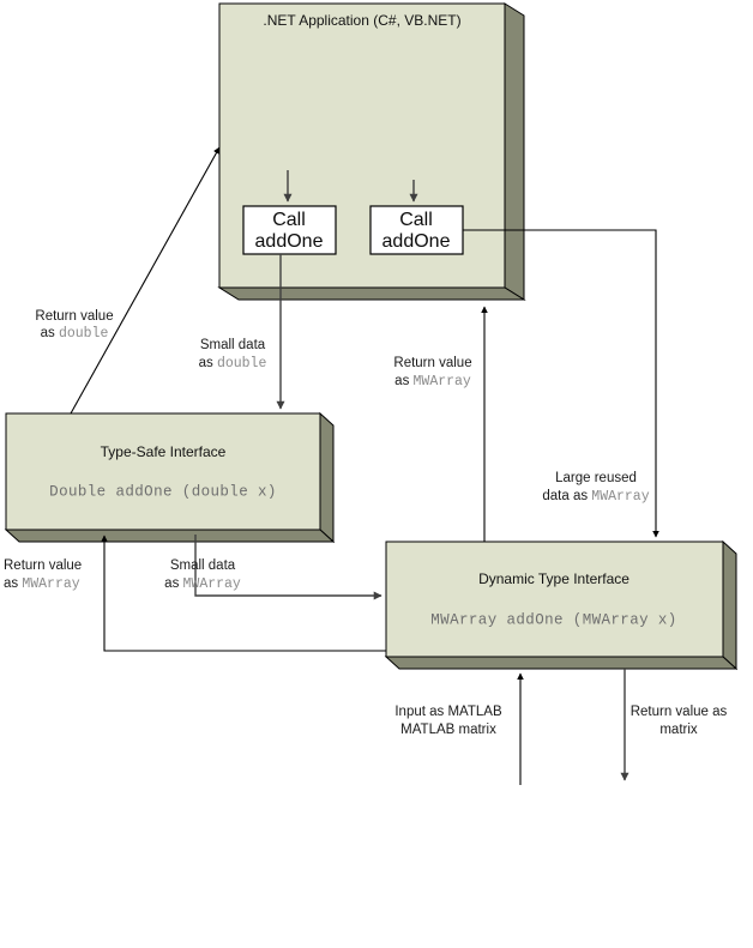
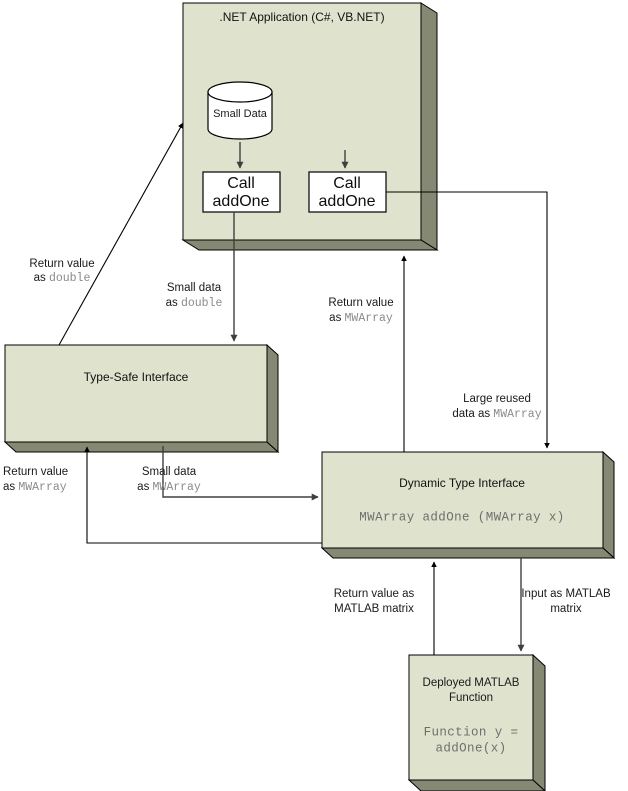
  .NET Application (C#, VB.NET)
+ Small Data
  Call
  addOne
  Call
  addOne
  Type-Safe Interface
- Double addOne (double x)
  Dynamic Type Interface
  MWArray addOne (MWArray x)
+ Deployed MATLAB
+ Function
+ Function y =
+ addOne(x)
  Return value
  as double
  Small data
  as double
  Return value
  as MWArray
  Small data
  as MWArray
  Return value
  as MWArray
  Large reused
  data as MWArray
- Input as MATLAB
+ Return value as
  MATLAB matrix
- Return value as
+ Input as MATLAB
  matrix
